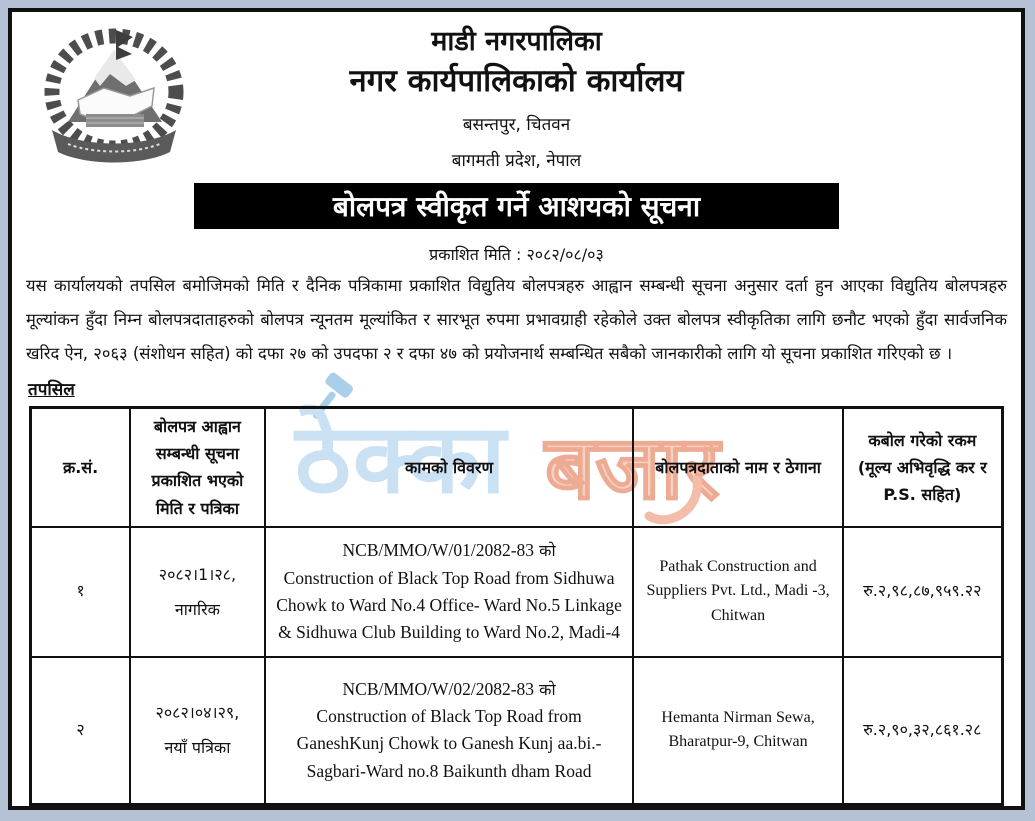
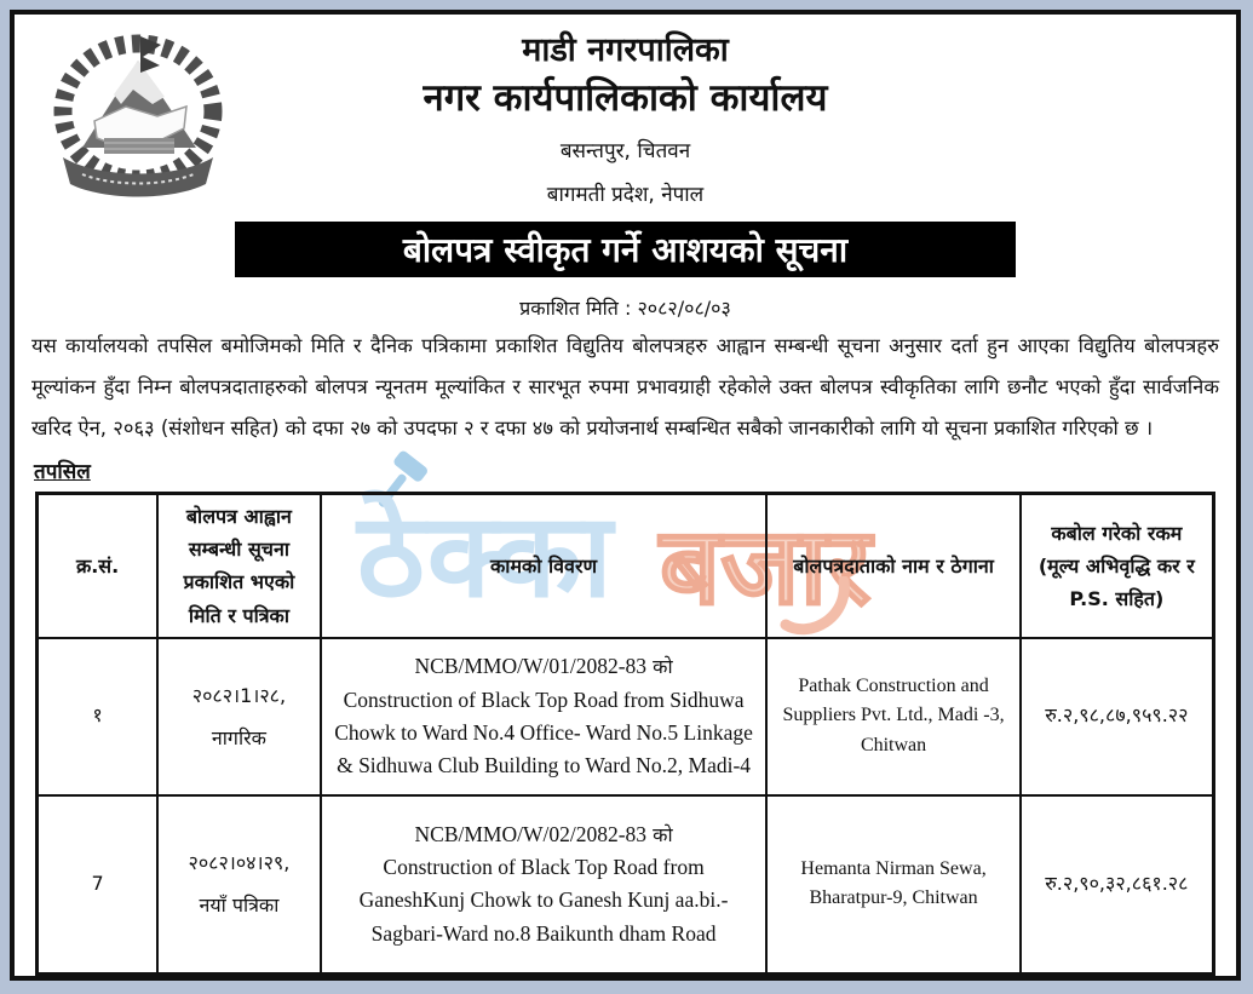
  ठेक्का
  बजार
  माडी नगरपालिका
  नगर कार्यपालिकाको कार्यालय
  बसन्तपुर, चितवन
  बागमती प्रदेश, नेपाल
  बोलपत्र स्वीकृत गर्ने आशयको सूचना
  प्रकाशित मिति : २०८२/०८/०३
  यस कार्यालयको तपसिल बमोजिमको मिति र दैनिक पत्रिकामा प्रकाशित विद्युतिय बोलपत्रहरु आह्वान सम्बन्धी सूचना अनुसार दर्ता हुन आएका विद्युतिय बोलपत्रहरु मूल्यांकन हुँदा निम्न बोलपत्रदाताहरुको बोलपत्र न्यूनतम मूल्यांकित र सारभूत रुपमा प्रभावग्राही रहेकोले उक्त बोलपत्र स्वीकृतिका लागि छनौट भएको हुँदा सार्वजनिक खरिद ऐन, २०६३ (संशोधन सहित) को दफा २७ को उपदफा २ र दफा ४७ को प्रयोजनार्थ सम्बन्धित सबैको जानकारीको लागि यो सूचना प्रकाशित गरिएको छ ।
  तपसिल
  क्र.सं.	बोलपत्र आह्वान सम्बन्धी सूचना प्रकाशित भएको मिति र पत्रिका	कामको विवरण	बोलपत्रदाताको नाम र ठेगाना	कबोल गरेको रकम (मूल्य अभिवृद्धि कर र P.S. सहित)
  १	२०८२।1।२८, नागरिक	NCB/MMO/W/01/2082-83 को Construction of Black Top Road from Sidhuwa Chowk to Ward No.4 Office- Ward No.5 Linkage & Sidhuwa Club Building to Ward No.2, Madi-4	Pathak Construction and Suppliers Pvt. Ltd., Madi -3, Chitwan	रु.२,९८,८७,९५९.२२
- २	२०८२।०४।२९, नयाँ पत्रिका	NCB/MMO/W/02/2082-83 को Construction of Black Top Road from GaneshKunj Chowk to Ganesh Kunj aa.bi.-Sagbari-Ward no.8 Baikunth dham Road	Hemanta Nirman Sewa, Bharatpur-9, Chitwan	रु.२,९०,३२,८६१.२८
+ 7	२०८२।०४।२९, नयाँ पत्रिका	NCB/MMO/W/02/2082-83 को Construction of Black Top Road from GaneshKunj Chowk to Ganesh Kunj aa.bi.-Sagbari-Ward no.8 Baikunth dham Road	Hemanta Nirman Sewa, Bharatpur-9, Chitwan	रु.२,९०,३२,८६१.२८
